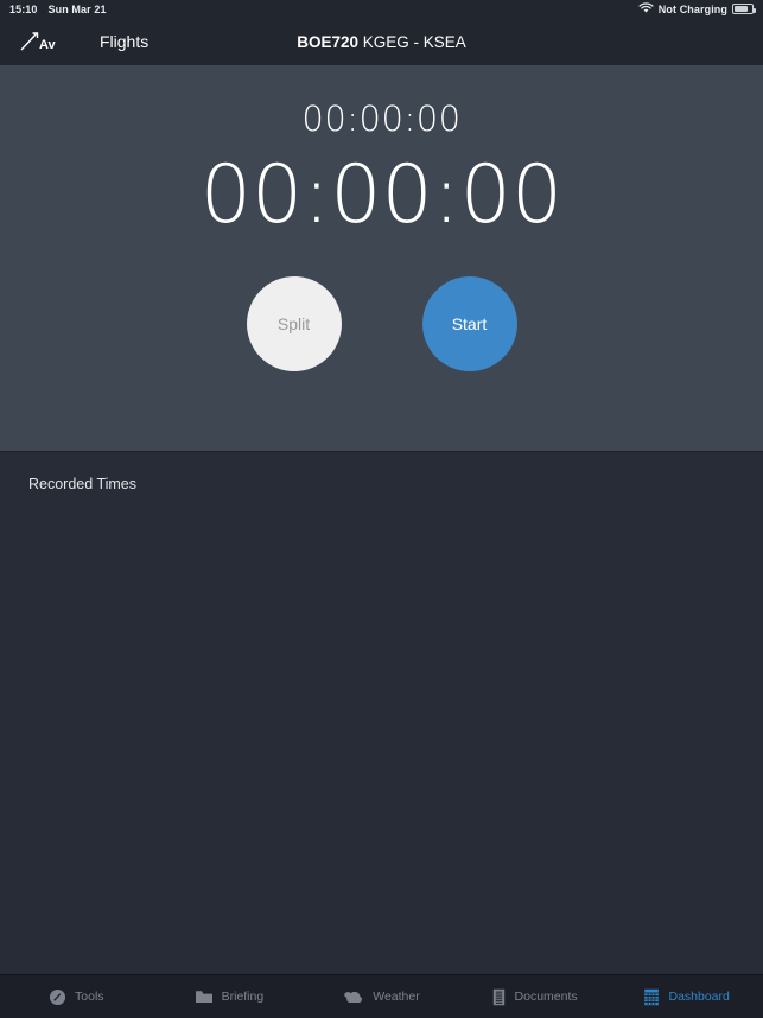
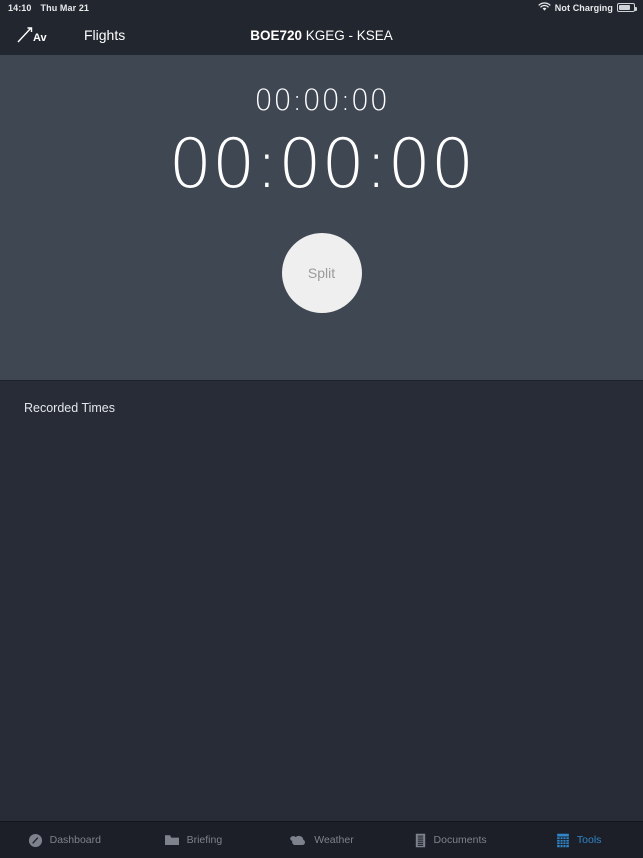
- 15:10
+ 14:10
- Sun Mar 21
+ Thu Mar 21
  Not Charging
  Av
  Flights
  BOE720 KGEG - KSEA
  00:00:00
  00:00:00
  Split
- Start
  Recorded Times
- Tools
+ Dashboard
  Briefing
  Weather
  Documents
- Dashboard
+ Tools
